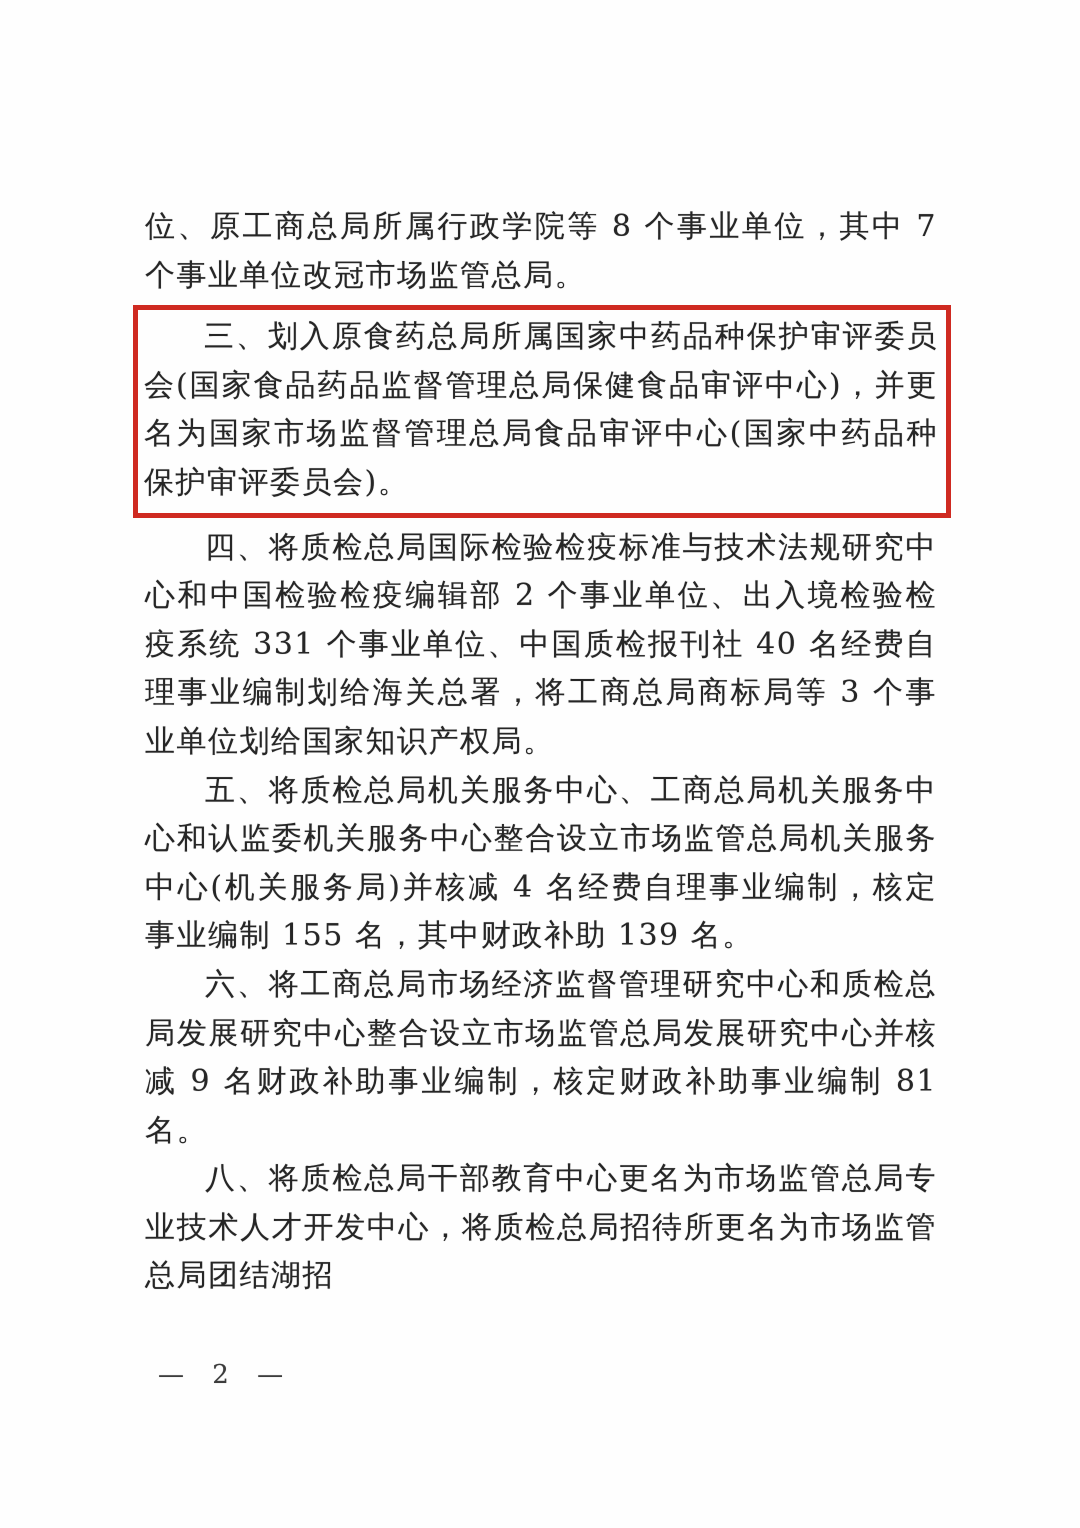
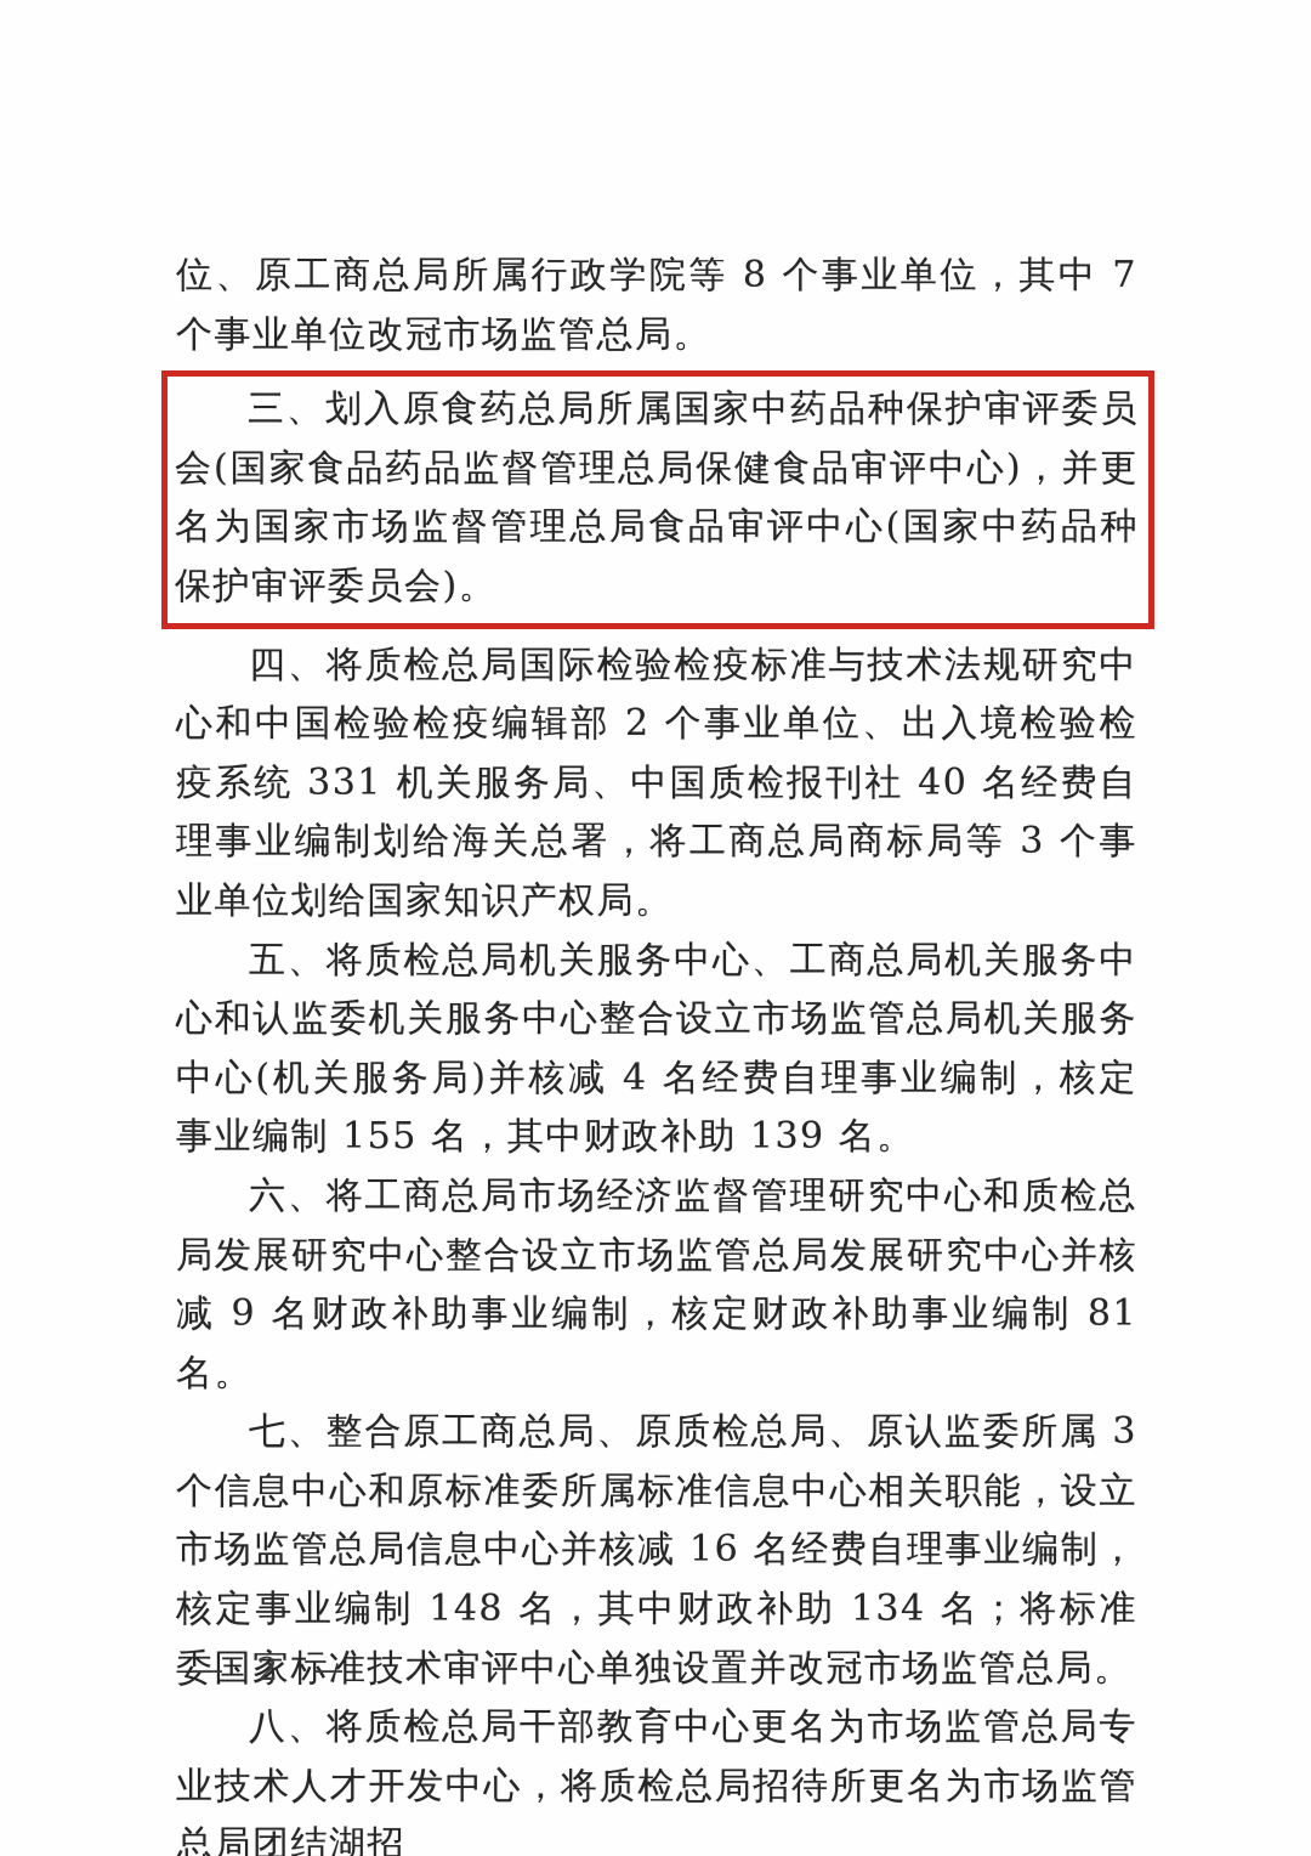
  位、原工商总局所属行政学院等 8 个事业单位，其中 7 个事业单位改冠市场监管总局。
  三、划入原食药总局所属国家中药品种保护审评委员会(国家食品药品监督管理总局保健食品审评中心)，并更名为国家市场监督管理总局食品审评中心(国家中药品种保护审评委员会)。
- 四、将质检总局国际检验检疫标准与技术法规研究中心和中国检验检疫编辑部 2 个事业单位、出入境检验检疫系统 331 个事业单位、中国质检报刊社 40 名经费自理事业编制划给海关总署，将工商总局商标局等 3 个事业单位划给国家知识产权局。
+ 四、将质检总局国际检验检疫标准与技术法规研究中心和中国检验检疫编辑部 2 个事业单位、出入境检验检疫系统 331 机关服务局、中国质检报刊社 40 名经费自理事业编制划给海关总署，将工商总局商标局等 3 个事业单位划给国家知识产权局。
  五、将质检总局机关服务中心、工商总局机关服务中心和认监委机关服务中心整合设立市场监管总局机关服务中心(机关服务局)并核减 4 名经费自理事业编制，核定事业编制 155 名，其中财政补助 139 名。
  六、将工商总局市场经济监督管理研究中心和质检总局发展研究中心整合设立市场监管总局发展研究中心并核减 9 名财政补助事业编制，核定财政补助事业编制 81 名。
+ 七、整合原工商总局、原质检总局、原认监委所属 3 个信息中心和原标准委所属标准信息中心相关职能，设立市场监管总局信息中心并核减 16 名经费自理事业编制，核定事业编制 148 名，其中财政补助 134 名；将标准委国家标准技术审评中心单独设置并改冠市场监管总局。
  八、将质检总局干部教育中心更名为市场监管总局专业技术人才开发中心，将质检总局招待所更名为市场监管总局团结湖招
  — 2 —
